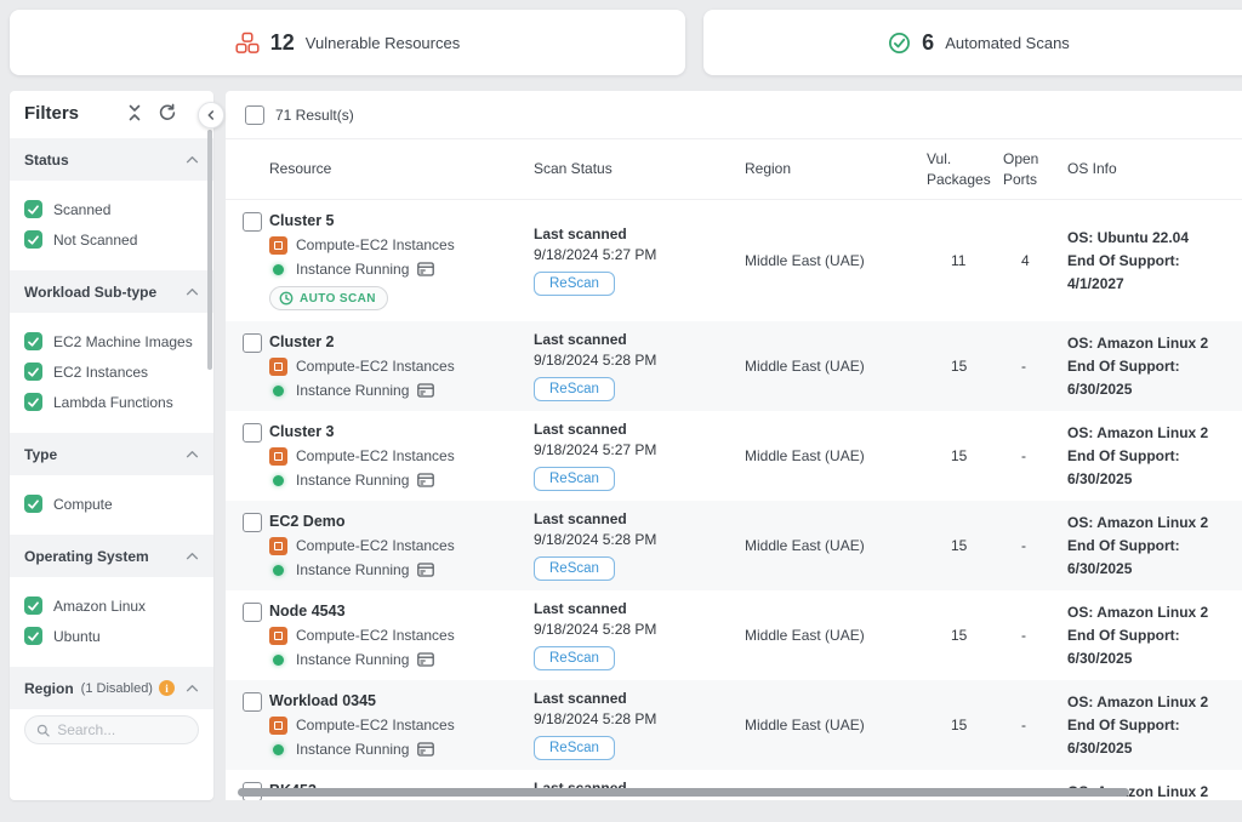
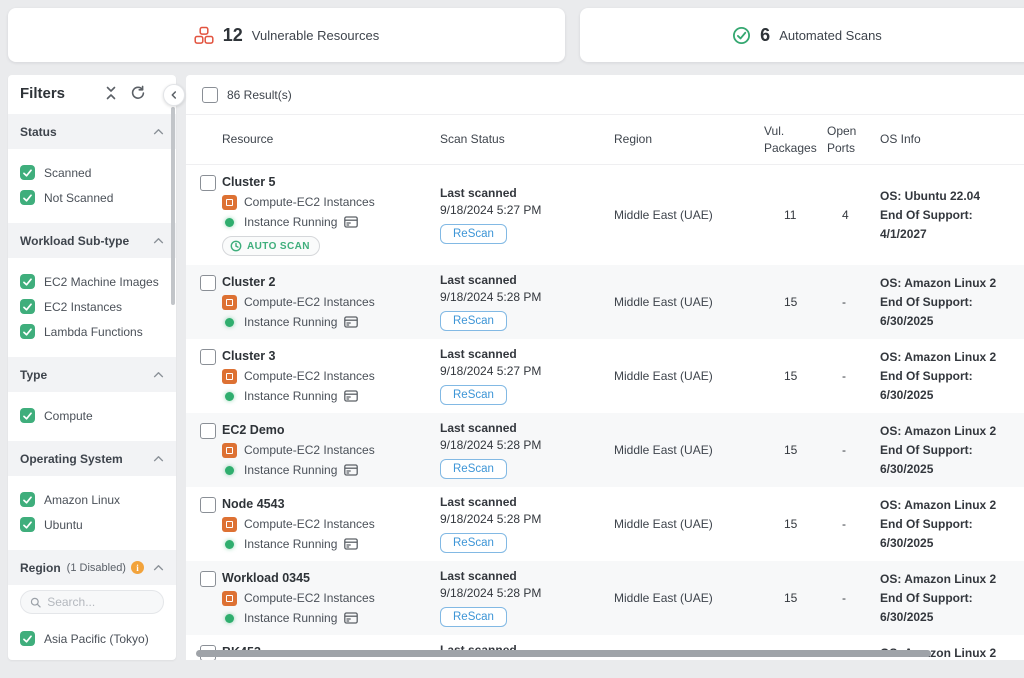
  12
  Vulnerable Resources
  6
  Automated Scans
  Filters
  Status
  Scanned
  Not Scanned
  Workload Sub-type
  EC2 Machine Images
  EC2 Instances
  Lambda Functions
  Type
  Compute
  Operating System
  Amazon Linux
  Ubuntu
  Region
  (1 Disabled)
  i
  Search...
+ Asia Pacific (Tokyo)
- 71 Result(s)
+ 86 Result(s)
  Resource
  Scan Status
  Region
  Vul. Packages
  Open Ports
  OS Info
  Cluster 5
  Compute-EC2 Instances
  Instance Running
  AUTO SCAN
  Last scanned
  9/18/2024 5:27 PM
  ReScan
  Middle East (UAE)
  11
  4
  OS: Ubuntu 22.04
  End Of Support: 4/1/2027
  Cluster 2
  Compute-EC2 Instances
  Instance Running
  Last scanned
  9/18/2024 5:28 PM
  ReScan
  Middle East (UAE)
  15
  -
  OS: Amazon Linux 2
  End Of Support: 6/30/2025
  Cluster 3
  Compute-EC2 Instances
  Instance Running
  Last scanned
  9/18/2024 5:27 PM
  ReScan
  Middle East (UAE)
  15
  -
  OS: Amazon Linux 2
  End Of Support: 6/30/2025
  EC2 Demo
  Compute-EC2 Instances
  Instance Running
  Last scanned
  9/18/2024 5:28 PM
  ReScan
  Middle East (UAE)
  15
  -
  OS: Amazon Linux 2
  End Of Support: 6/30/2025
  Node 4543
  Compute-EC2 Instances
  Instance Running
  Last scanned
  9/18/2024 5:28 PM
  ReScan
  Middle East (UAE)
  15
  -
  OS: Amazon Linux 2
  End Of Support: 6/30/2025
  Workload 0345
  Compute-EC2 Instances
  Instance Running
  Last scanned
  9/18/2024 5:28 PM
  ReScan
  Middle East (UAE)
  15
  -
  OS: Amazon Linux 2
  End Of Support: 6/30/2025
